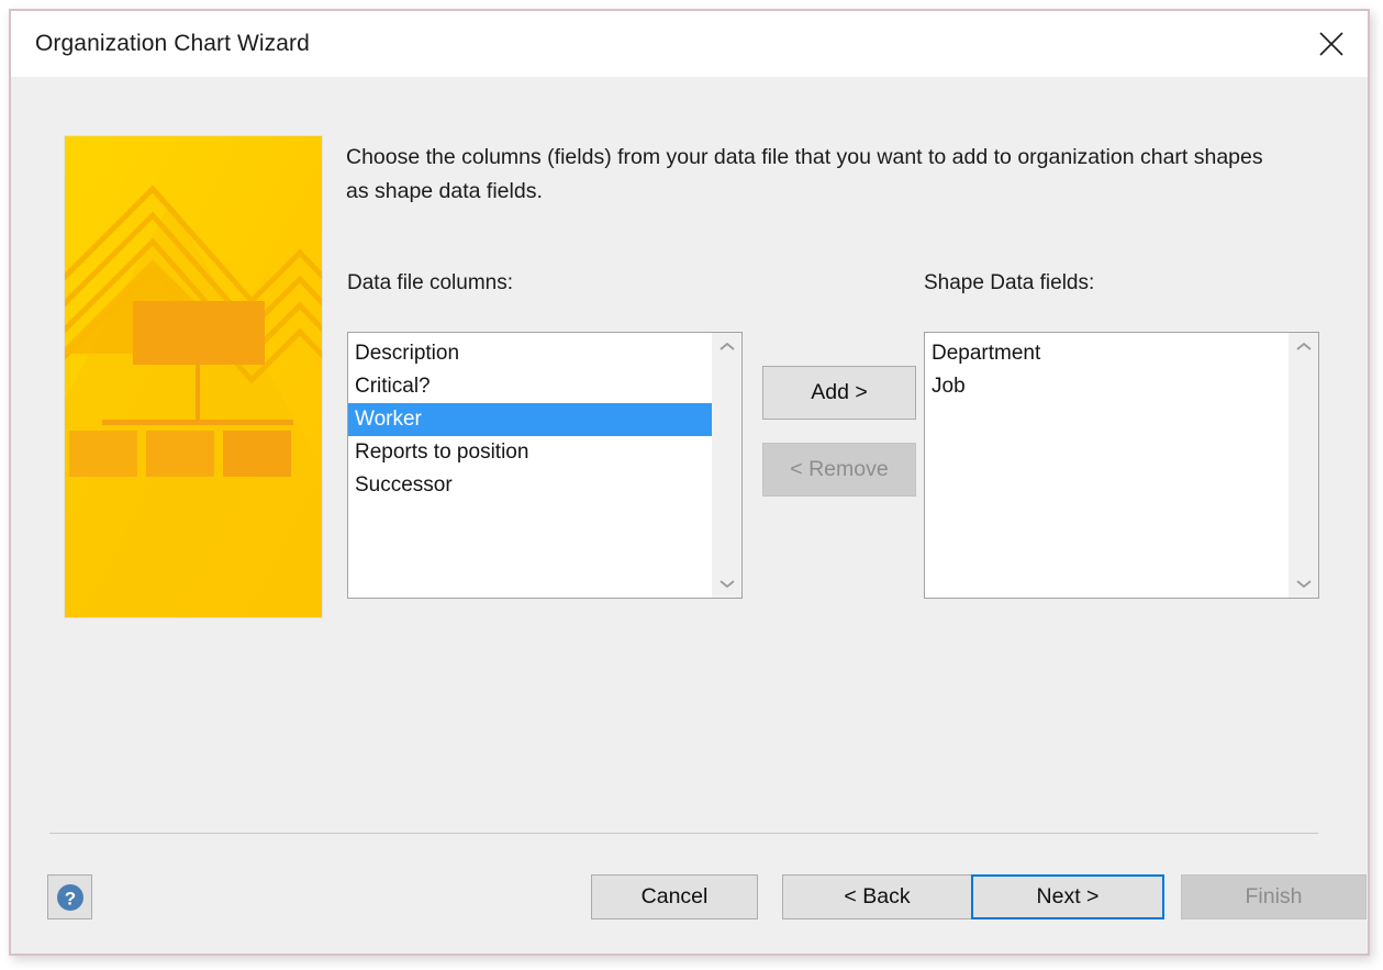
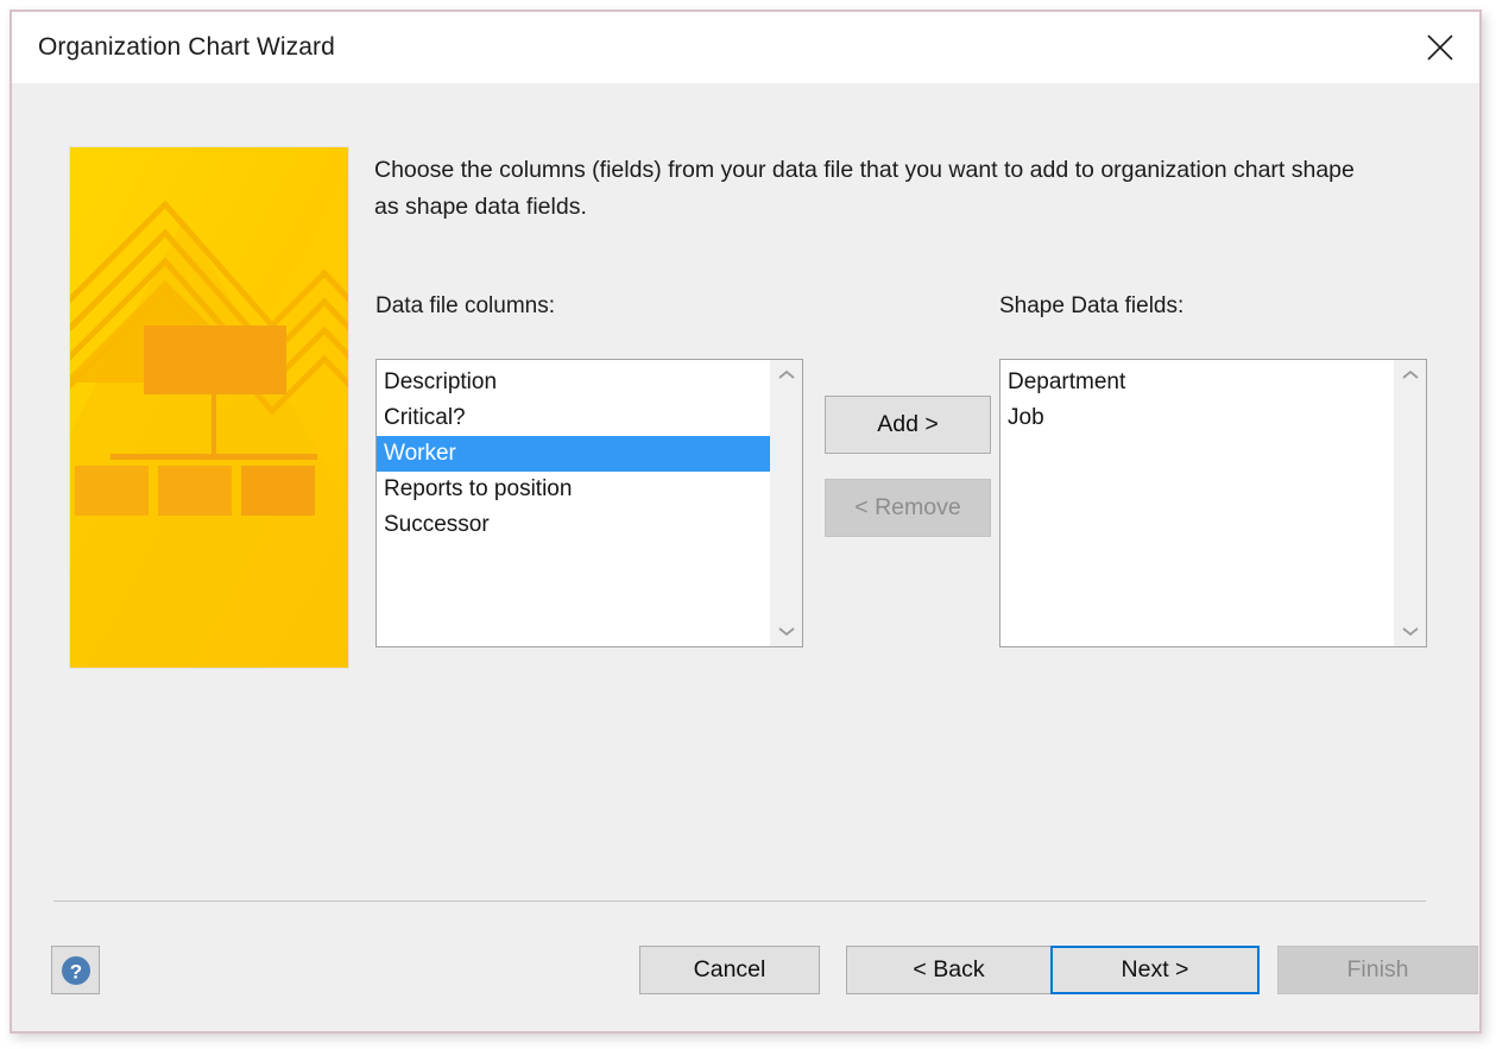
  Organization Chart Wizard
- Choose the columns (fields) from your data file that you want to add to organization chart shapes as shape data fields.
+ Choose the columns (fields) from your data file that you want to add to organization chart shape as shape data fields.
  Data file columns:
  Shape Data fields:
  Description
  Critical?
  Worker
  Reports to position
  Successor
  Add >
  < Remove
  Department
  Job
  ?
  Cancel
  < Back
  Next >
  Finish
